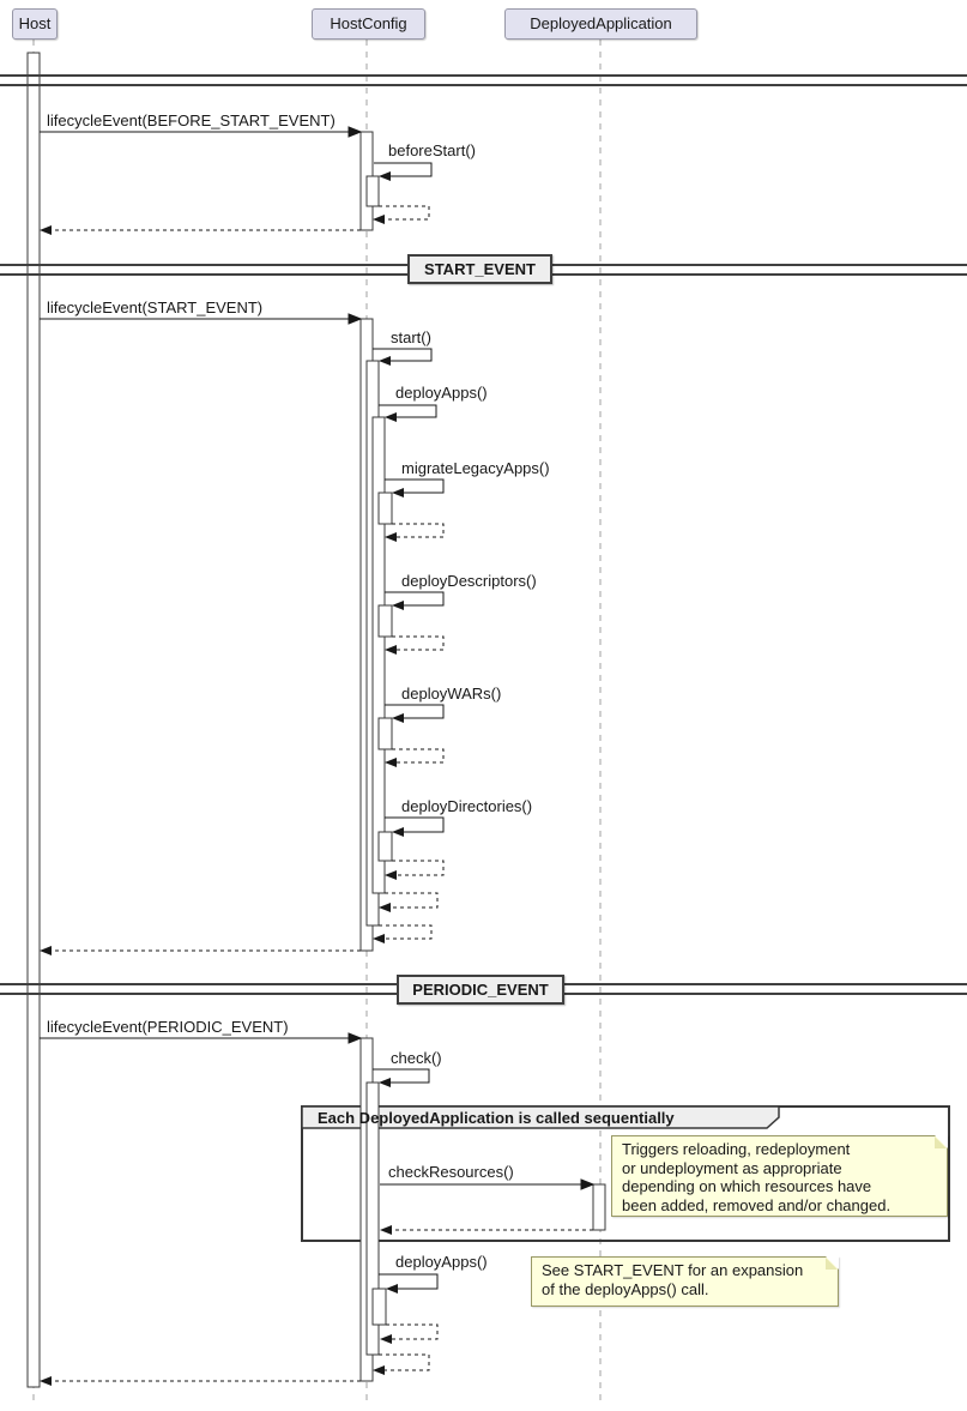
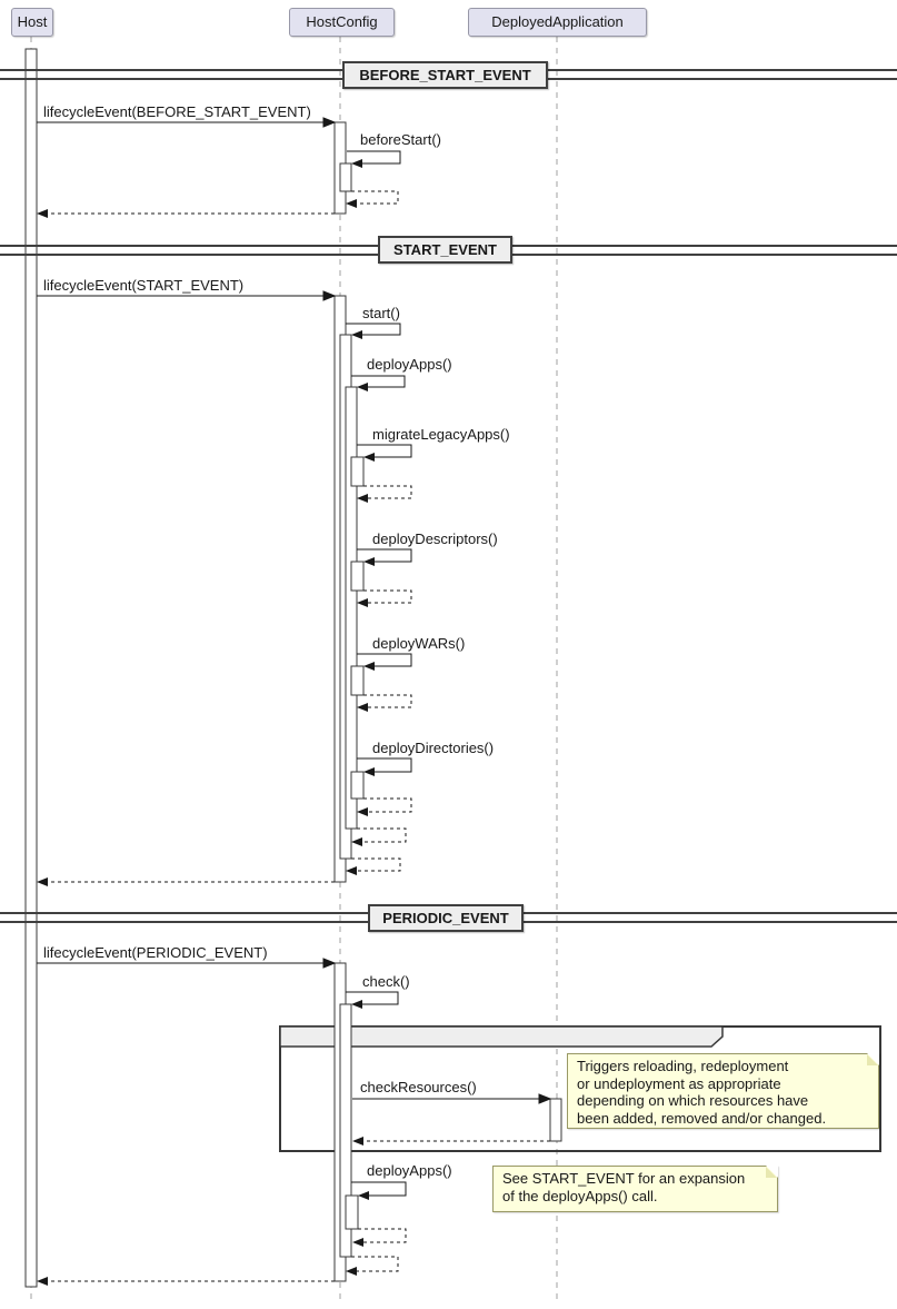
  Host
  HostConfig
  DeployedApplication
+ BEFORE_START_EVENT
  START_EVENT
  PERIODIC_EVENT
  lifecycleEvent(BEFORE_START_EVENT)
  beforeStart()
  lifecycleEvent(START_EVENT)
  start()
  deployApps()
  migrateLegacyApps()
  deployDescriptors()
  deployWARs()
  deployDirectories()
  lifecycleEvent(PERIODIC_EVENT)
  check()
  checkResources()
  deployApps()
- Each DeployedApplication is called sequentially
  Triggers reloading, redeployment
  or undeployment as appropriate
  depending on which resources have
  been added, removed and/or changed.
  See START_EVENT for an expansion
  of the deployApps() call.
